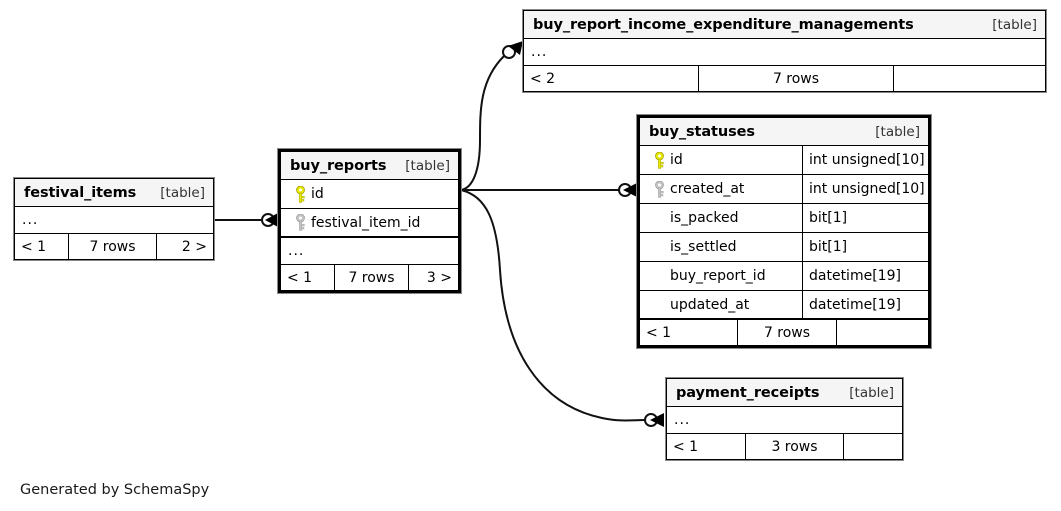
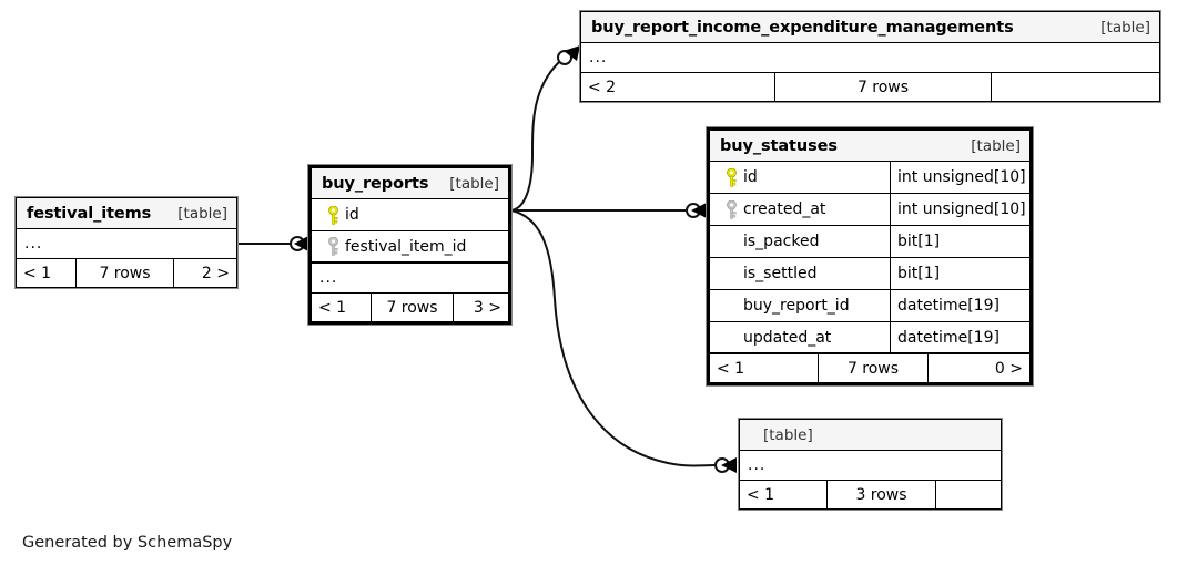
  buy_report_income_expenditure_managements
  [table]
  ...
  < 2
  7 rows
  buy_statuses
  [table]
  id
  int unsigned[10]
  created_at
  int unsigned[10]
  is_packed
  bit[1]
  is_settled
  bit[1]
  buy_report_id
  datetime[19]
  updated_at
  datetime[19]
  < 1
  7 rows
+ 0 >
  buy_reports
  [table]
  id
  festival_item_id
  ...
  < 1
  7 rows
  3 >
  festival_items
  [table]
  ...
  < 1
  7 rows
  2 >
- payment_receipts
  [table]
  ...
  < 1
  3 rows
  Generated by SchemaSpy
